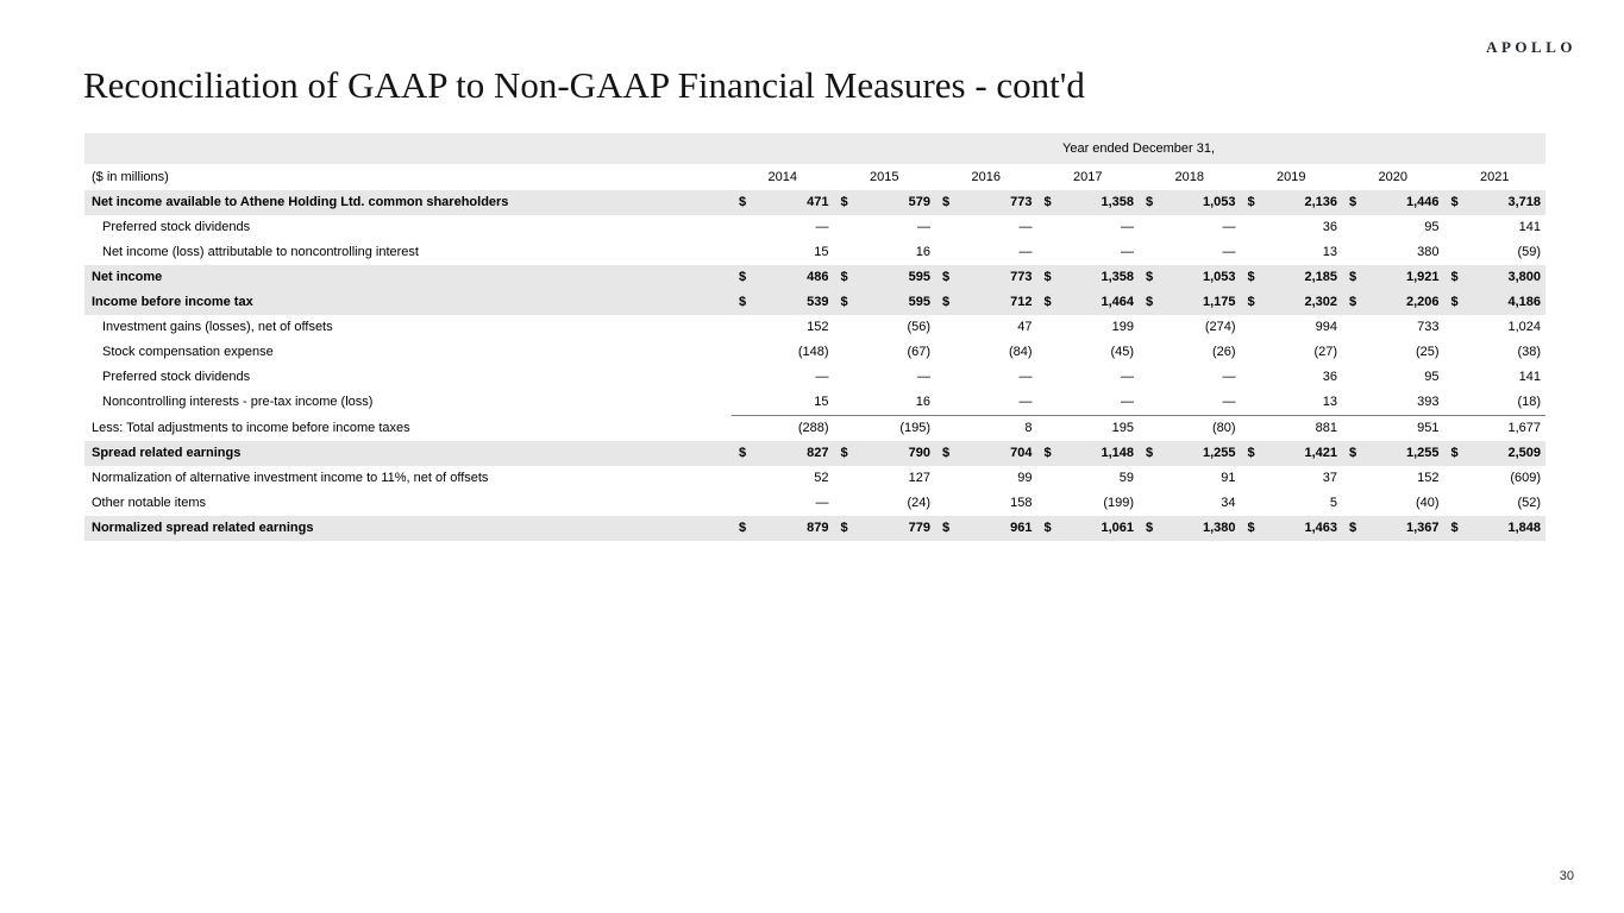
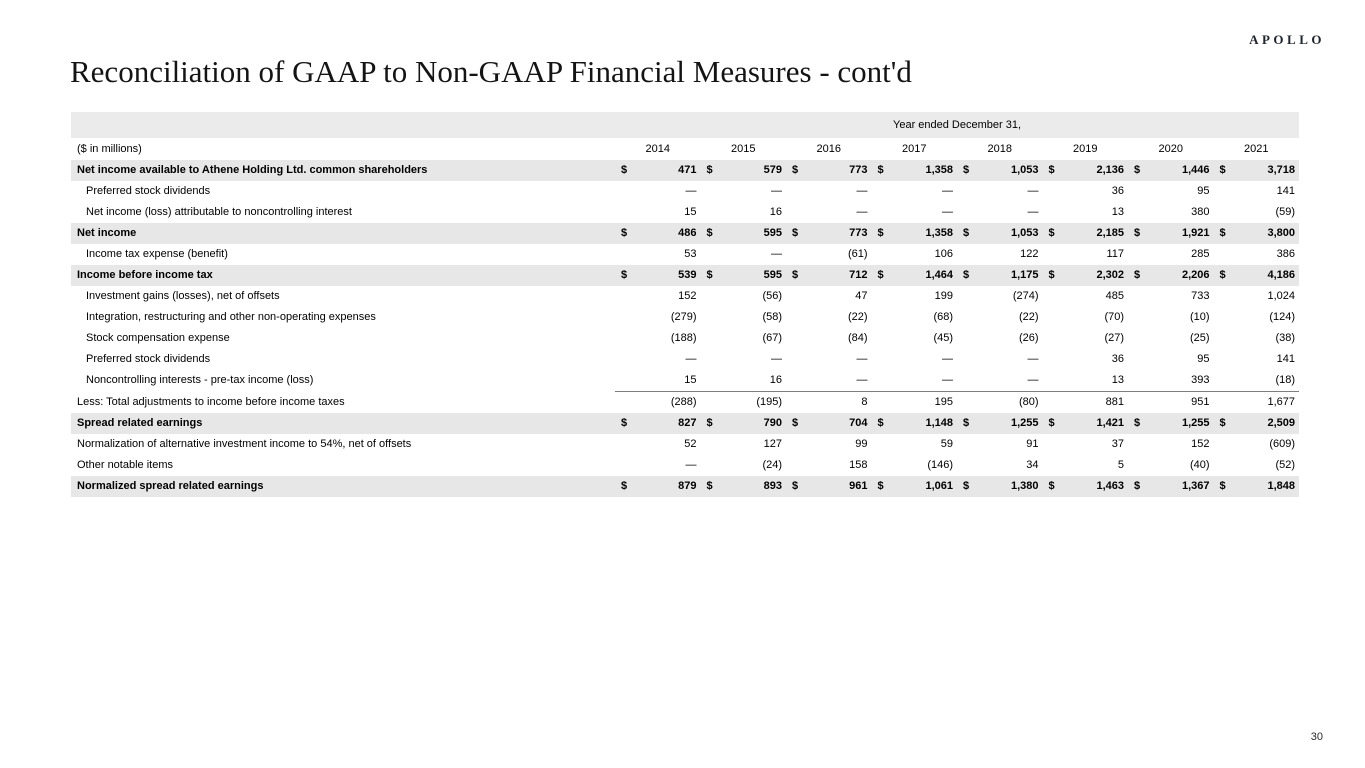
  APOLLO
  Reconciliation of GAAP to Non-GAAP Financial Measures - cont'd
  	Year ended December 31,
  ($ in millions)	2014	2015	2016	2017	2018	2019	2020	2021
  Net income available to Athene Holding Ltd. common shareholders	$	471	$	579	$	773	$	1,358	$	1,053	$	2,136	$	1,446	$	3,718
  Preferred stock dividends		—		—		—		—		—		36		95		141
  Net income (loss) attributable to noncontrolling interest		15		16		—		—		—		13		380		(59)
  Net income	$	486	$	595	$	773	$	1,358	$	1,053	$	2,185	$	1,921	$	3,800
+ Income tax expense (benefit)		53		—		(61)		106		122		117		285		386
  Income before income tax	$	539	$	595	$	712	$	1,464	$	1,175	$	2,302	$	2,206	$	4,186
- Investment gains (losses), net of offsets		152		(56)		47		199		(274)		994		733		1,024
+ Investment gains (losses), net of offsets		152		(56)		47		199		(274)		485		733		1,024
+ Integration, restructuring and other non-operating expenses		(279)		(58)		(22)		(68)		(22)		(70)		(10)		(124)
- Stock compensation expense		(148)		(67)		(84)		(45)		(26)		(27)		(25)		(38)
+ Stock compensation expense		(188)		(67)		(84)		(45)		(26)		(27)		(25)		(38)
  Preferred stock dividends		—		—		—		—		—		36		95		141
  Noncontrolling interests - pre-tax income (loss)		15		16		—		—		—		13		393		(18)
  Less: Total adjustments to income before income taxes		(288)		(195)		8		195		(80)		881		951		1,677
  Spread related earnings	$	827	$	790	$	704	$	1,148	$	1,255	$	1,421	$	1,255	$	2,509
- Normalization of alternative investment income to 11%, net of offsets		52		127		99		59		91		37		152		(609)
+ Normalization of alternative investment income to 54%, net of offsets		52		127		99		59		91		37		152		(609)
- Other notable items		—		(24)		158		(199)		34		5		(40)		(52)
+ Other notable items		—		(24)		158		(146)		34		5		(40)		(52)
- Normalized spread related earnings	$	879	$	779	$	961	$	1,061	$	1,380	$	1,463	$	1,367	$	1,848
+ Normalized spread related earnings	$	879	$	893	$	961	$	1,061	$	1,380	$	1,463	$	1,367	$	1,848
  30
